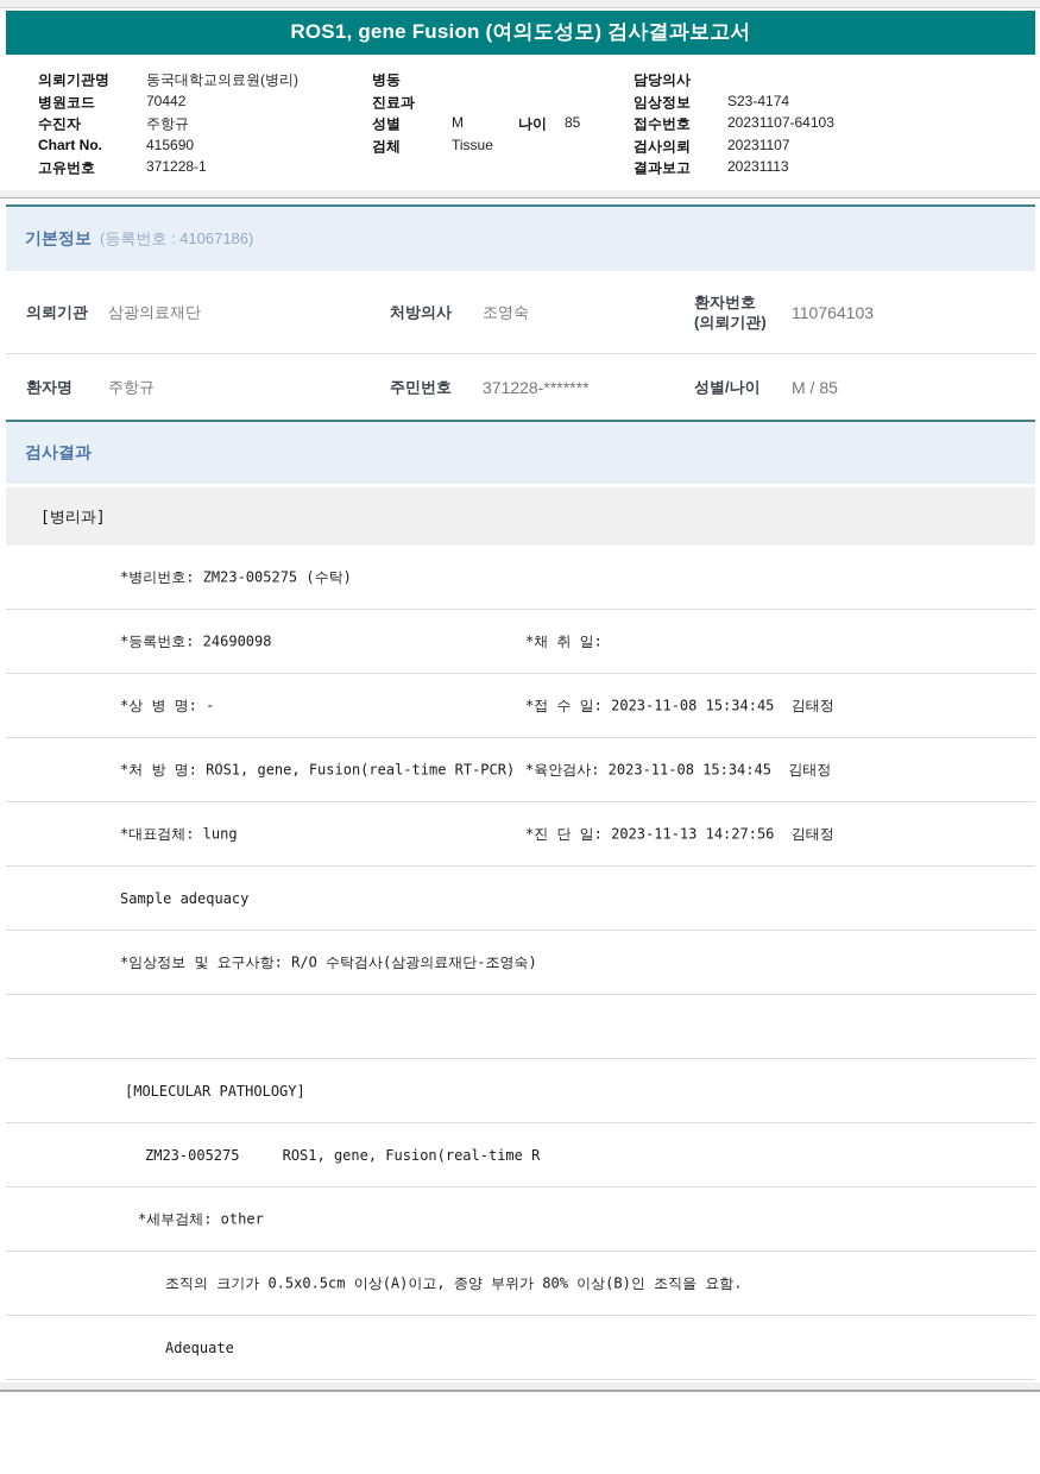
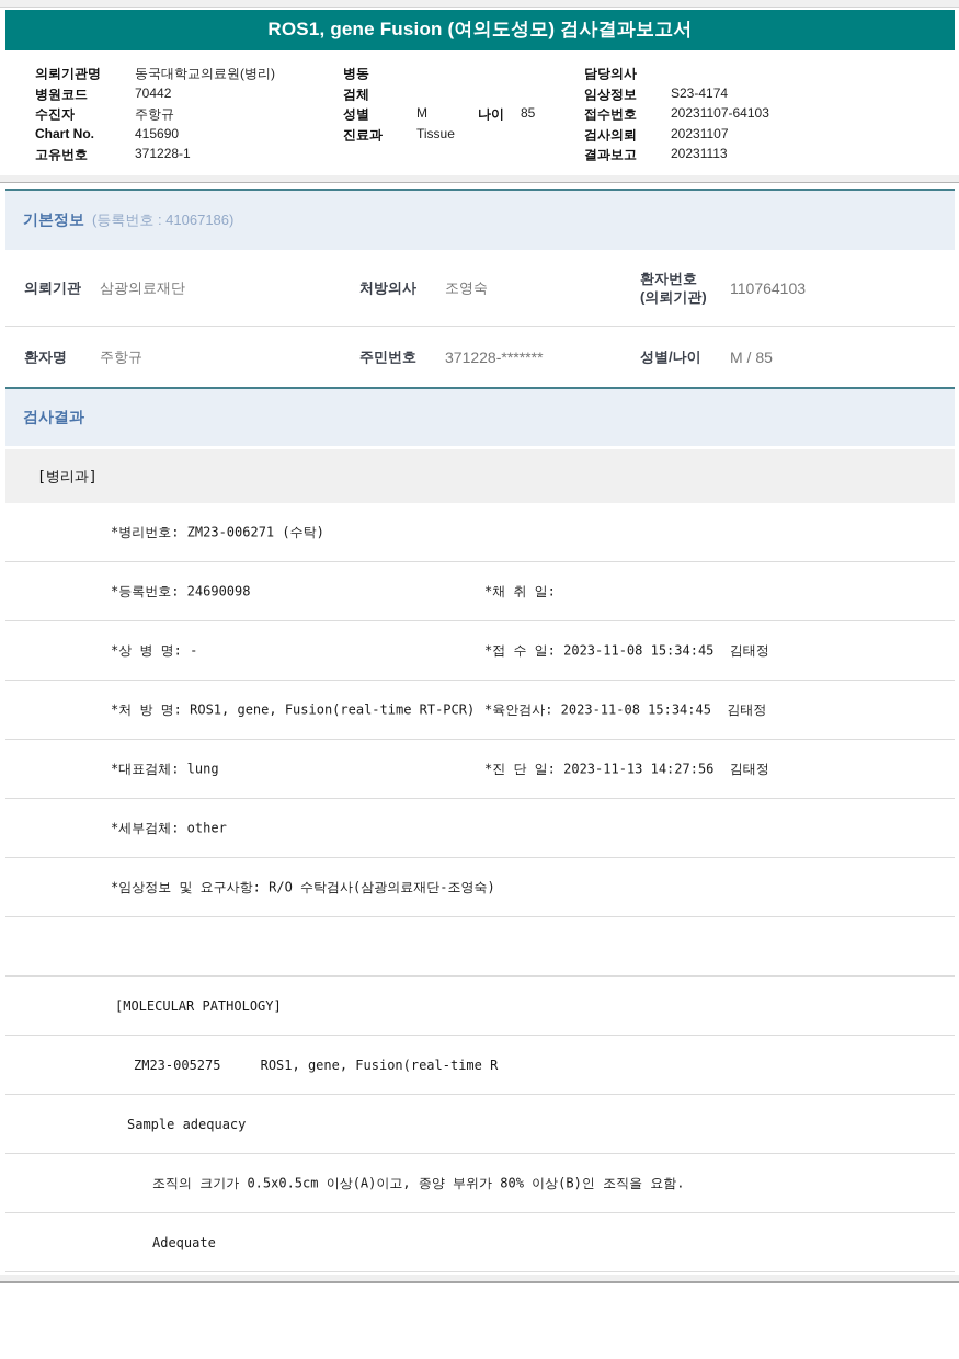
  ROS1, gene Fusion (여의도성모) 검사결과보고서
  의뢰기관명
  동국대학교의료원(병리)
  병원코드
  70442
  수진자
  주항규
  Chart No.
  415690
  고유번호
  371228-1
  병동
- 진료과
+ 검체
  성별
  M
  나이
  85
- 검체
+ 진료과
  Tissue
  담당의사
  임상정보
  S23-4174
  접수번호
  20231107-64103
  검사의뢰
  20231107
  결과보고
  20231113
  기본정보
  (등록번호 : 41067186)
  의뢰기관
  삼광의료재단
  처방의사
  조영숙
  환자번호
  (의뢰기관)
  110764103
  환자명
  주항규
  주민번호
  371228-*******
  성별/나이
  M / 85
  검사결과
  [병리과]
- *병리번호: ZM23-005275 (수탁)
+ *병리번호: ZM23-006271 (수탁)
  *등록번호: 24690098
  *채 취 일:
  *상 병 명: -
  *접 수 일: 2023-11-08 15:34:45 김태정
  *처 방 명: ROS1, gene, Fusion(real-time RT-PCR)
  *육안검사: 2023-11-08 15:34:45 김태정
  *대표검체: lung
  *진 단 일: 2023-11-13 14:27:56 김태정
- Sample adequacy
+ *세부검체: other
  *임상정보 및 요구사항: R/O 수탁검사(삼광의료재단-조영숙)
  [MOLECULAR PATHOLOGY]
  ZM23-005275 ROS1, gene, Fusion(real-time R
- *세부검체: other
+ Sample adequacy
  조직의 크기가 0.5x0.5cm 이상(A)이고, 종양 부위가 80% 이상(B)인 조직을 요함.
  Adequate
